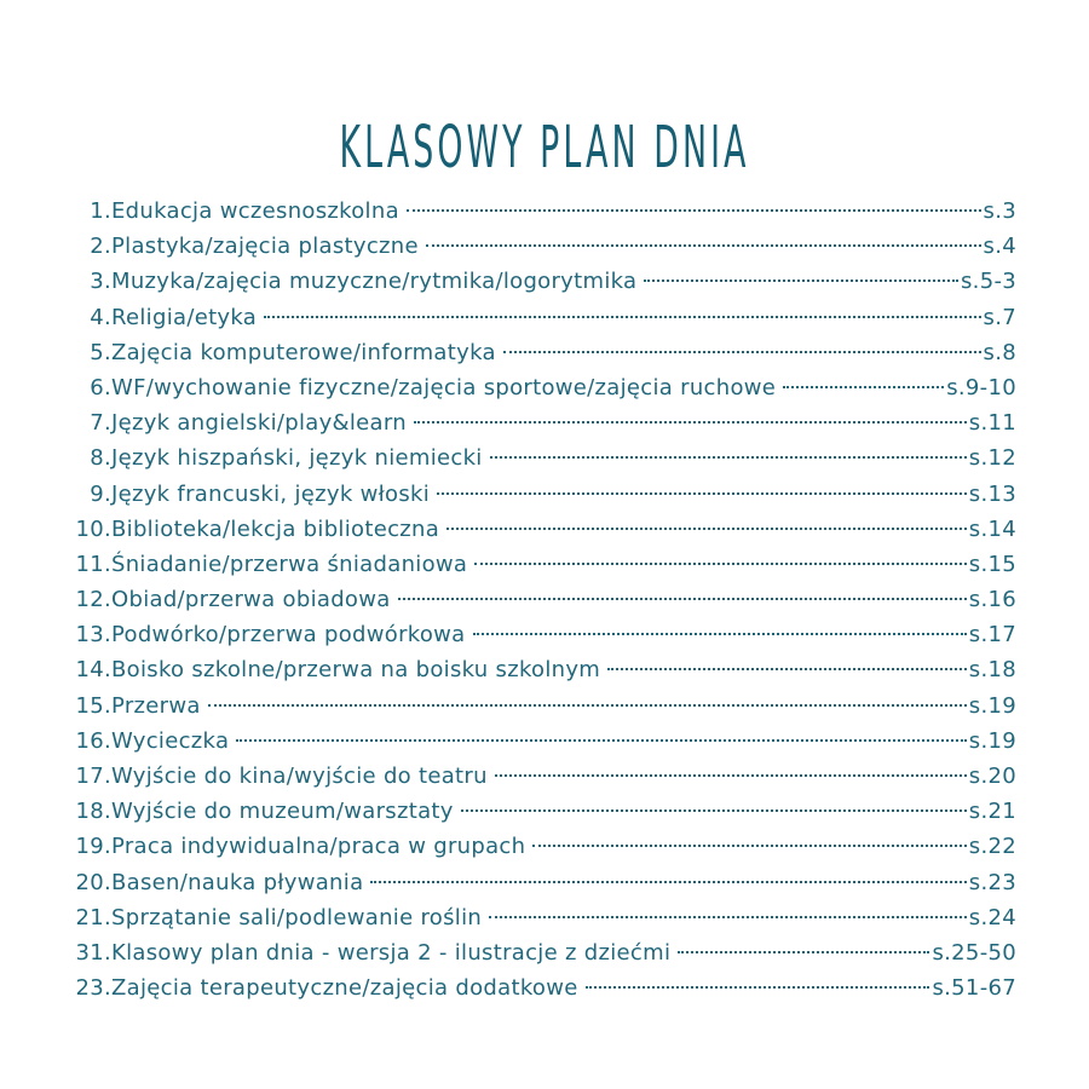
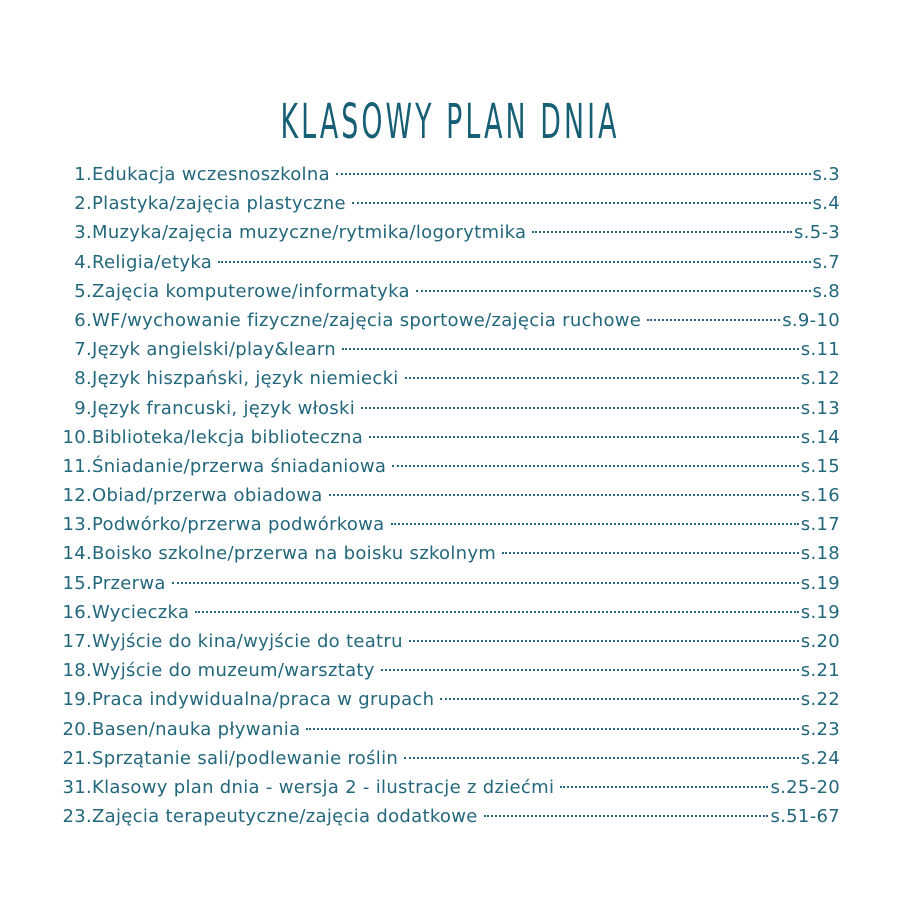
  KLASOWY PLAN DNIA
  1.
  Edukacja wczesnoszkolna
  s.3
  2.
  Plastyka/zajęcia plastyczne
  s.4
  3.
  Muzyka/zajęcia muzyczne/rytmika/logorytmika
  s.5-3
  4.
  Religia/etyka
  s.7
  5.
  Zajęcia komputerowe/informatyka
  s.8
  6.
  WF/wychowanie fizyczne/zajęcia sportowe/zajęcia ruchowe
  s.9-10
  7.
  Język angielski/play&learn
  s.11
  8.
  Język hiszpański, język niemiecki
  s.12
  9.
  Język francuski, język włoski
  s.13
  10.
  Biblioteka/lekcja biblioteczna
  s.14
  11.
  Śniadanie/przerwa śniadaniowa
  s.15
  12.
  Obiad/przerwa obiadowa
  s.16
  13.
  Podwórko/przerwa podwórkowa
  s.17
  14.
  Boisko szkolne/przerwa na boisku szkolnym
  s.18
  15.
  Przerwa
  s.19
  16.
  Wycieczka
  s.19
  17.
  Wyjście do kina/wyjście do teatru
  s.20
  18.
  Wyjście do muzeum/warsztaty
  s.21
  19.
  Praca indywidualna/praca w grupach
  s.22
  20.
  Basen/nauka pływania
  s.23
  21.
  Sprzątanie sali/podlewanie roślin
  s.24
  31.
  Klasowy plan dnia - wersja 2 - ilustracje z dziećmi
- s.25-50
+ s.25-20
  23.
  Zajęcia terapeutyczne/zajęcia dodatkowe
  s.51-67
